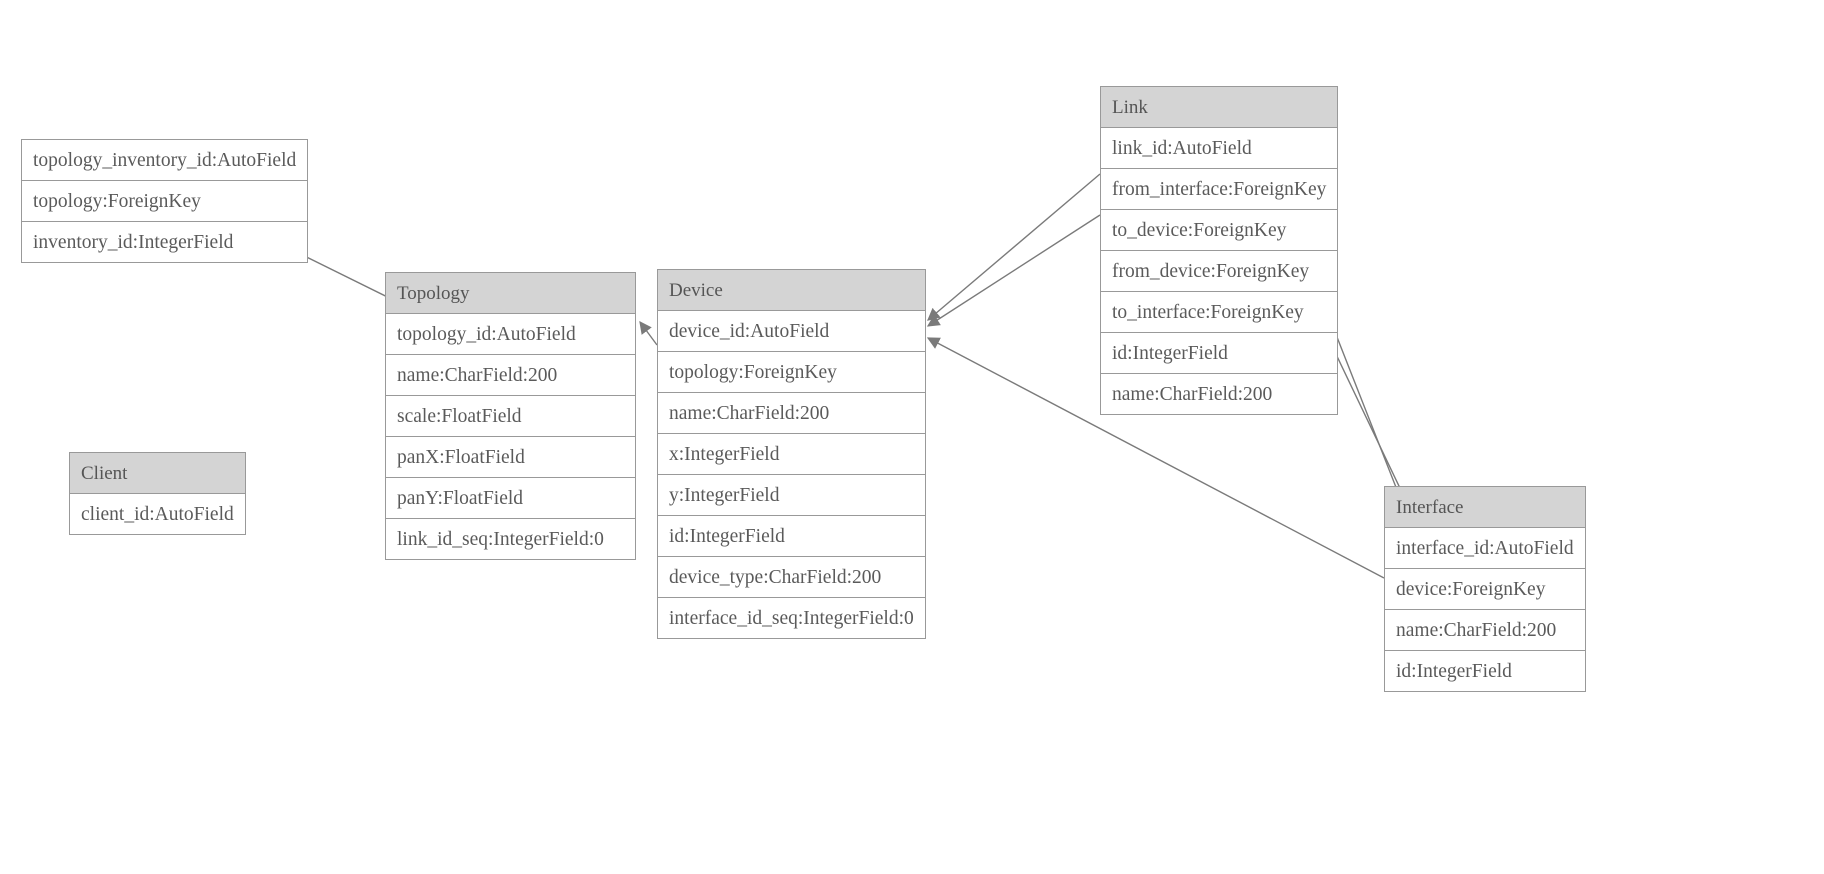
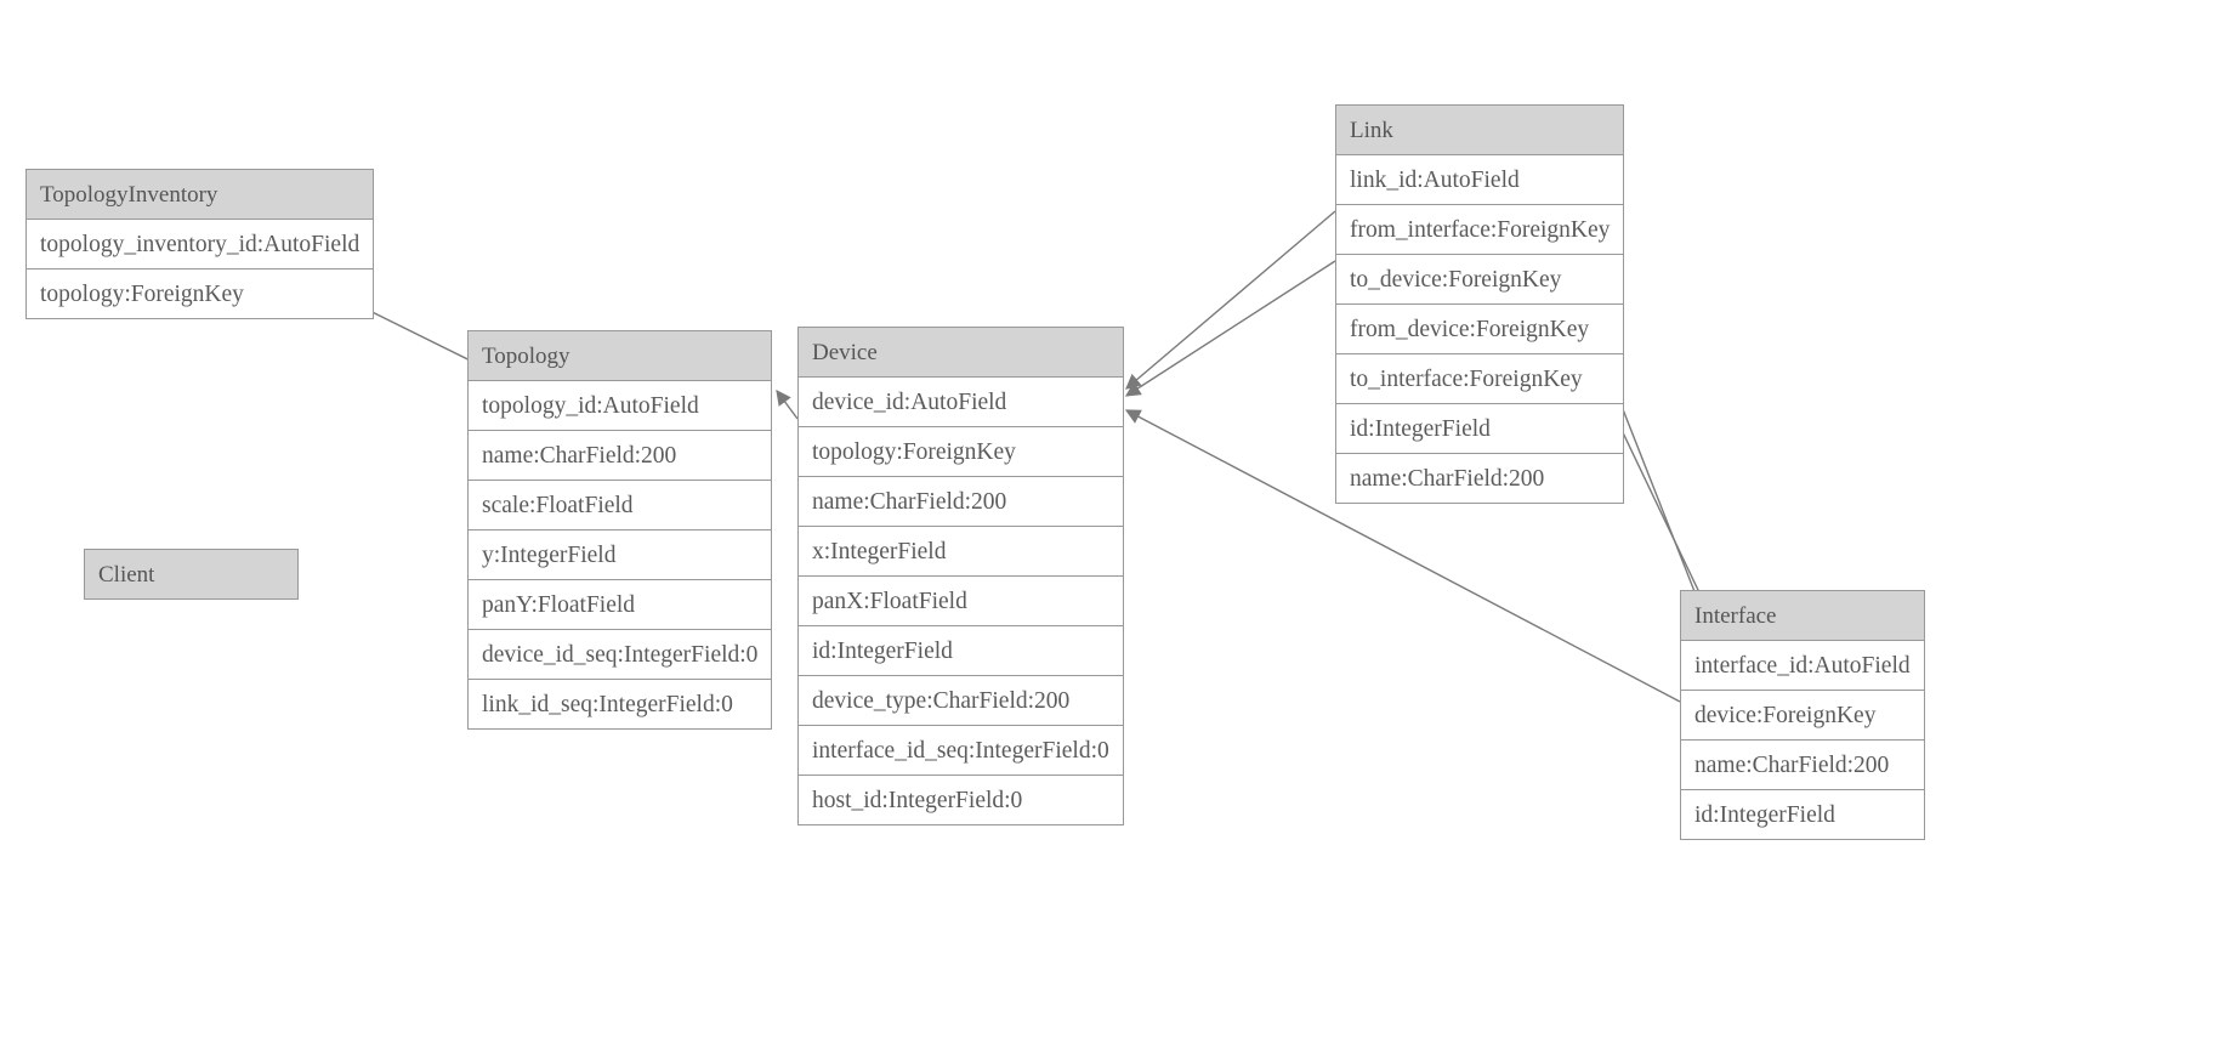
+ TopologyInventory
  topology_inventory_id:AutoField
  topology:ForeignKey
- inventory_id:IntegerField
  Topology
  topology_id:AutoField
  name:CharField:200
  scale:FloatField
- panX:FloatField
+ y:IntegerField
  panY:FloatField
+ device_id_seq:IntegerField:0
  link_id_seq:IntegerField:0
  Client
- client_id:AutoField
  Device
  device_id:AutoField
  topology:ForeignKey
  name:CharField:200
  x:IntegerField
- y:IntegerField
+ panX:FloatField
  id:IntegerField
  device_type:CharField:200
  interface_id_seq:IntegerField:0
+ host_id:IntegerField:0
  Link
  link_id:AutoField
  from_interface:ForeignKey
  to_device:ForeignKey
  from_device:ForeignKey
  to_interface:ForeignKey
  id:IntegerField
  name:CharField:200
  Interface
  interface_id:AutoField
  device:ForeignKey
  name:CharField:200
  id:IntegerField
